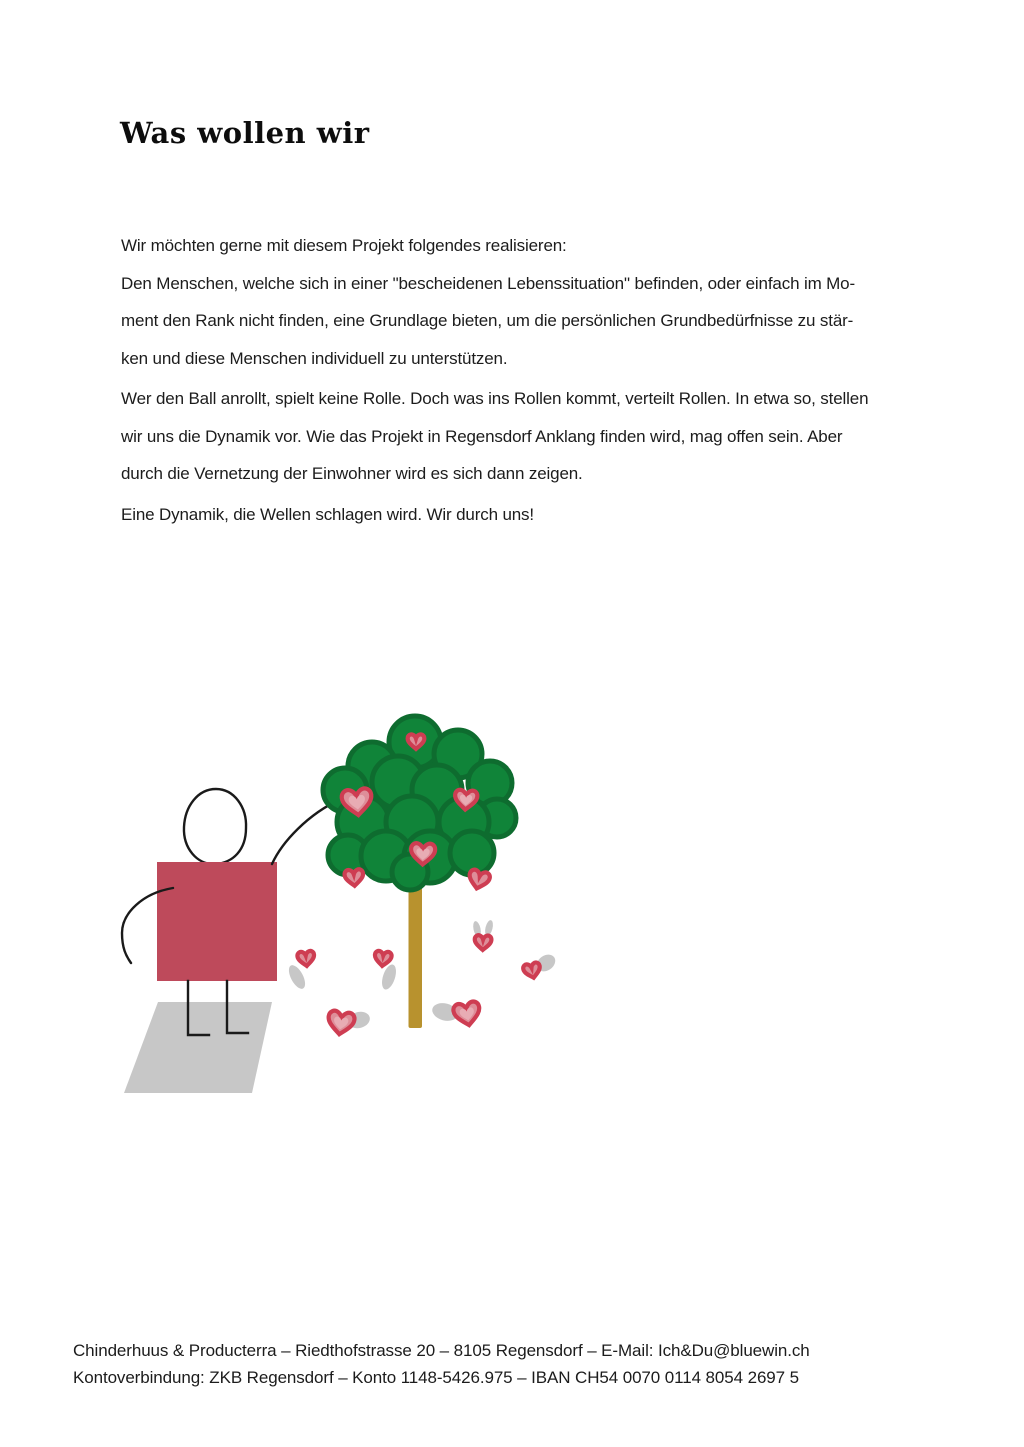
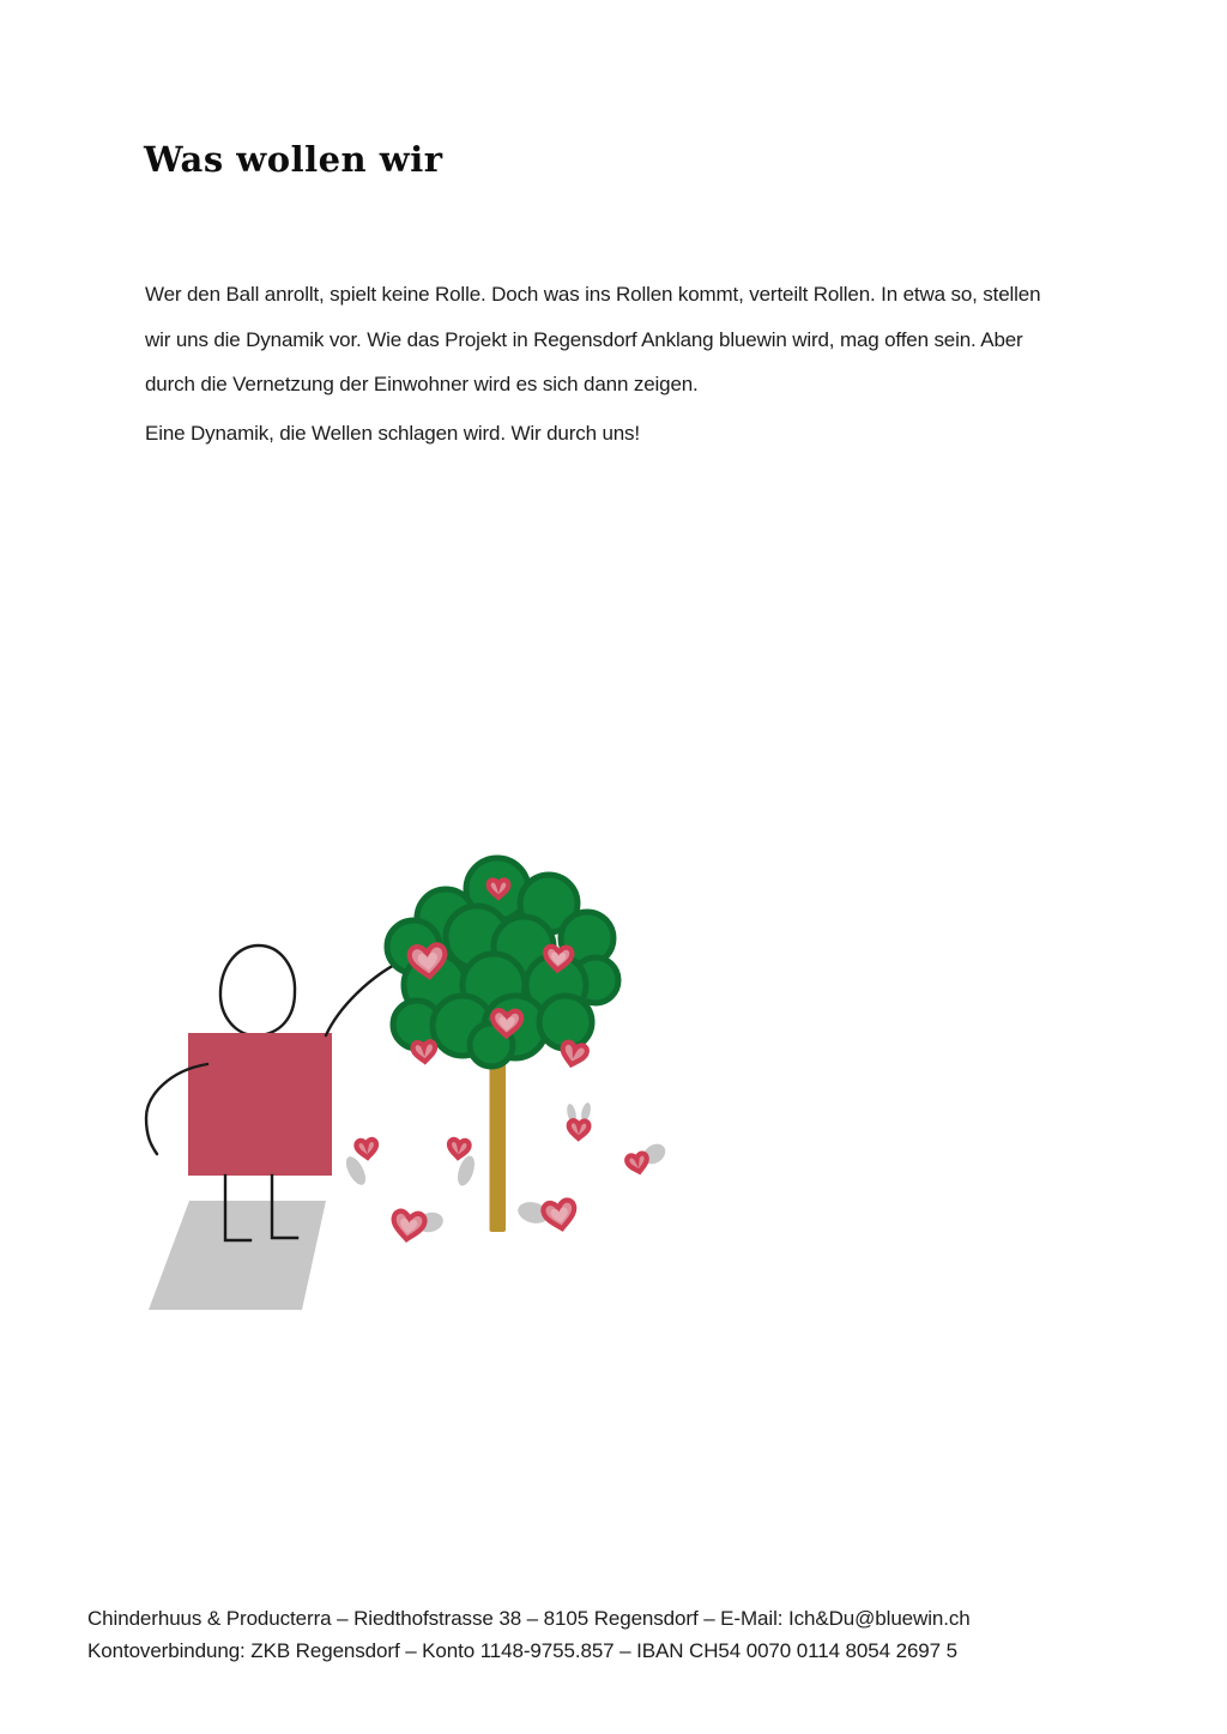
  Was wollen wir
- Wir möchten gerne mit diesem Projekt folgendes realisieren:
- Den Menschen, welche sich in einer "bescheidenen Lebenssituation" befinden, oder einfach im Mo-
- ment den Rank nicht finden, eine Grundlage bieten, um die persönlichen Grundbedürfnisse zu stär-
- ken und diese Menschen individuell zu unterstützen.
  Wer den Ball anrollt, spielt keine Rolle. Doch was ins Rollen kommt, verteilt Rollen. In etwa so, stellen
- wir uns die Dynamik vor. Wie das Projekt in Regensdorf Anklang finden wird, mag offen sein. Aber
+ wir uns die Dynamik vor. Wie das Projekt in Regensdorf Anklang bluewin wird, mag offen sein. Aber
  durch die Vernetzung der Einwohner wird es sich dann zeigen.
  Eine Dynamik, die Wellen schlagen wird. Wir durch uns!
- Chinderhuus & Producterra – Riedthofstrasse 20 – 8105 Regensdorf – E-Mail: Ich&Du@bluewin.ch
+ Chinderhuus & Producterra – Riedthofstrasse 38 – 8105 Regensdorf – E-Mail: Ich&Du@bluewin.ch
- Kontoverbindung: ZKB Regensdorf – Konto 1148-5426.975 – IBAN CH54 0070 0114 8054 2697 5
+ Kontoverbindung: ZKB Regensdorf – Konto 1148-9755.857 – IBAN CH54 0070 0114 8054 2697 5
